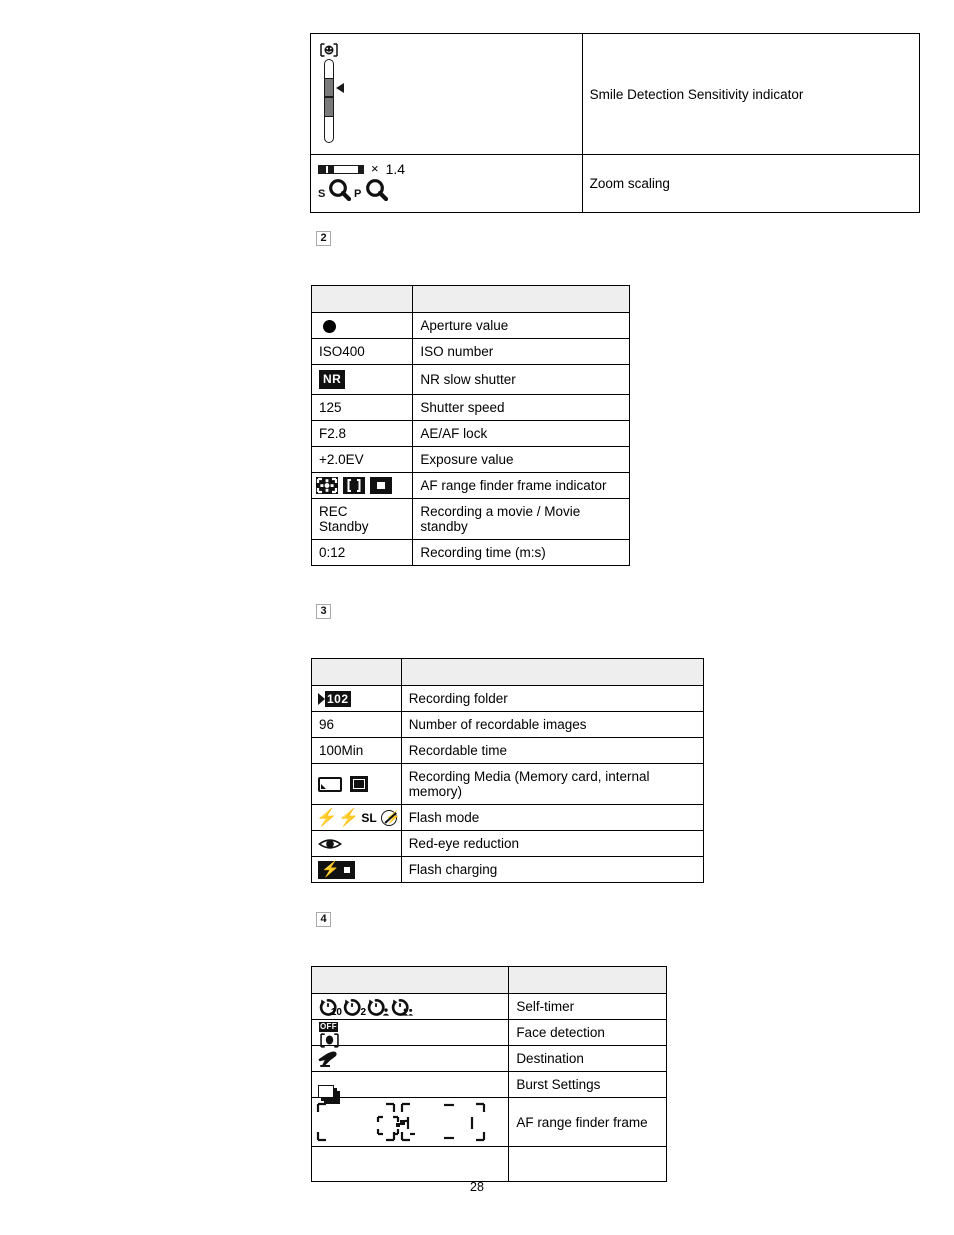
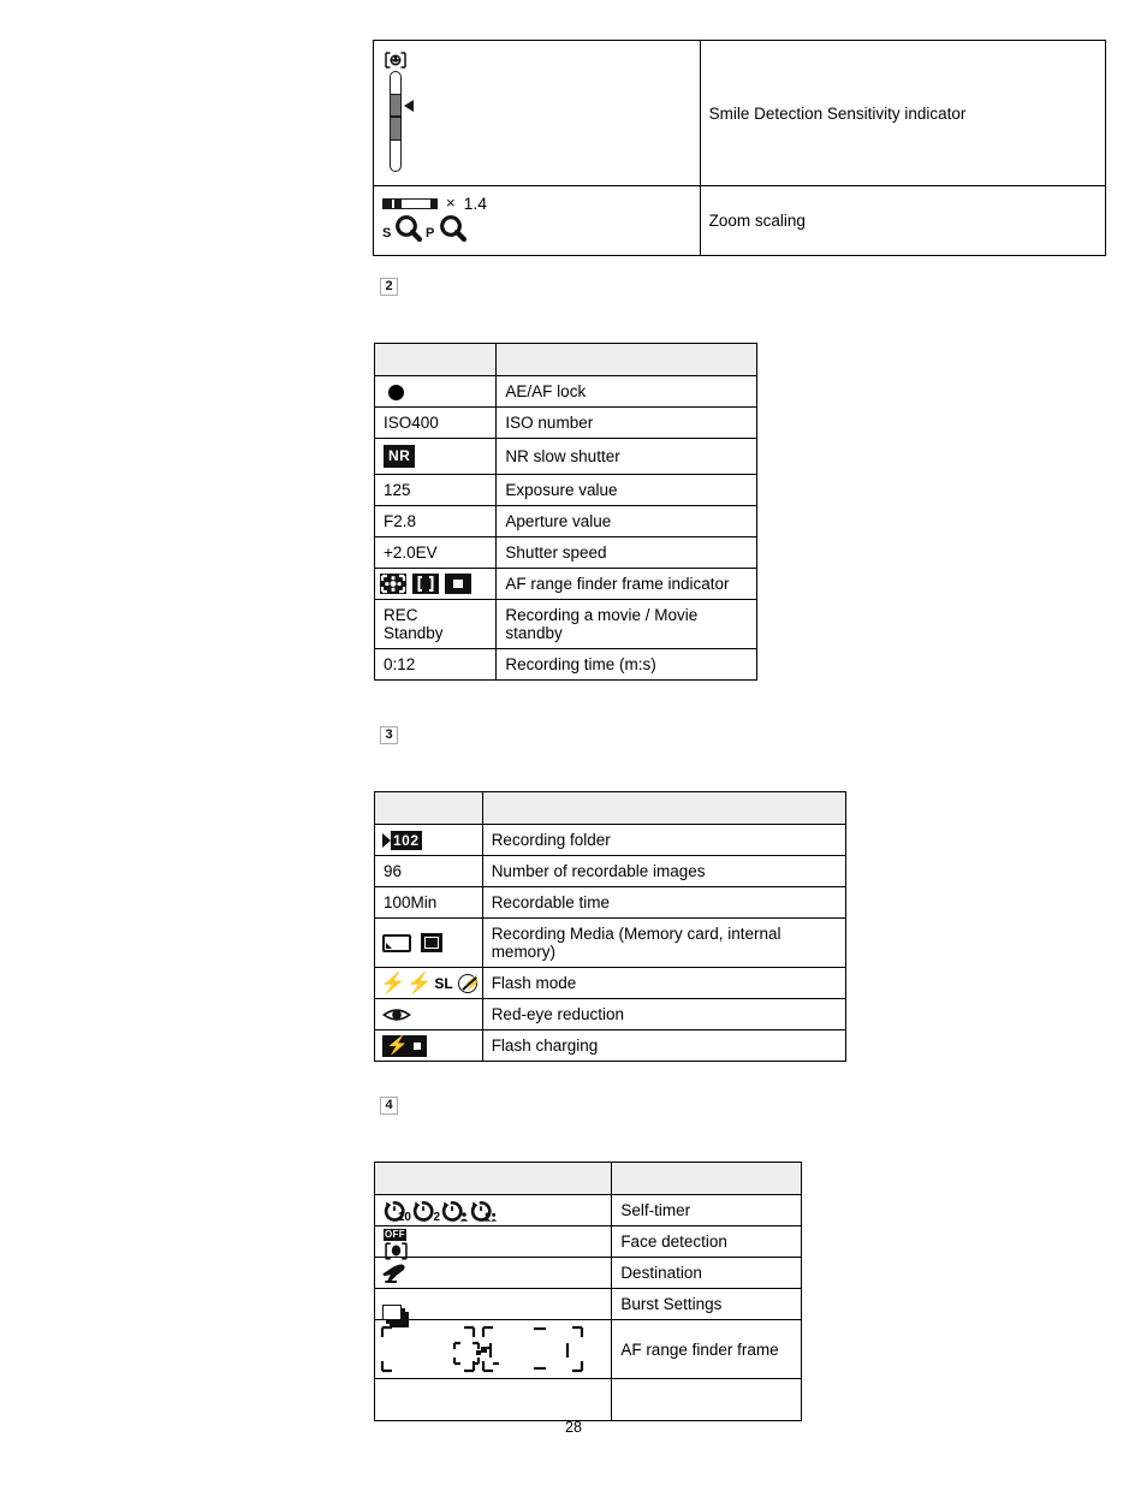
  	Smile Detection Sensitivity indicator
  × 1.4 S P	Zoom scaling
  2
- 	Aperture value
+ 	AE/AF lock
  ISO400	ISO number
  NR	NR slow shutter
- 125	Shutter speed
+ 125	Exposure value
- F2.8	AE/AF lock
+ F2.8	Aperture value
- +2.0EV	Exposure value
+ +2.0EV	Shutter speed
  	AF range finder frame indicator
  REC Standby	Recording a movie / Movie standby
  0:12	Recording time (m:s)
  3
  102	Recording folder
  96	Number of recordable images
  100Min	Recordable time
  	Recording Media (Memory card, internal memory)
  ⚡ ⚡ SL ⚡	Flash mode
  	Red-eye reduction
  ⚡	Flash charging
  4
  10 2	Self-timer
  OFF	Face detection
  	Destination
  	Burst Settings
  	AF range finder frame
  28
